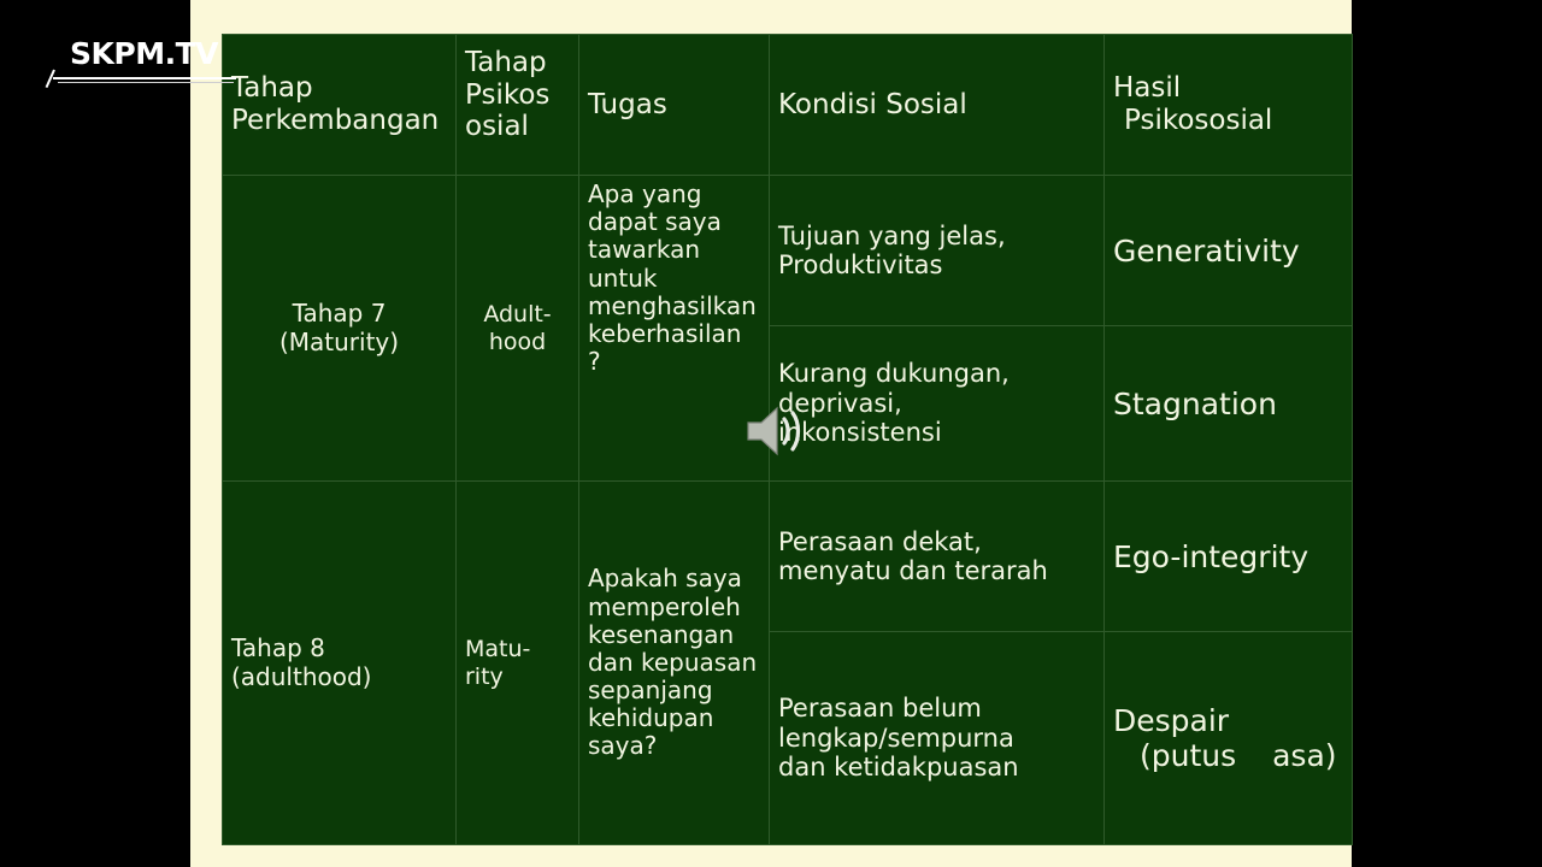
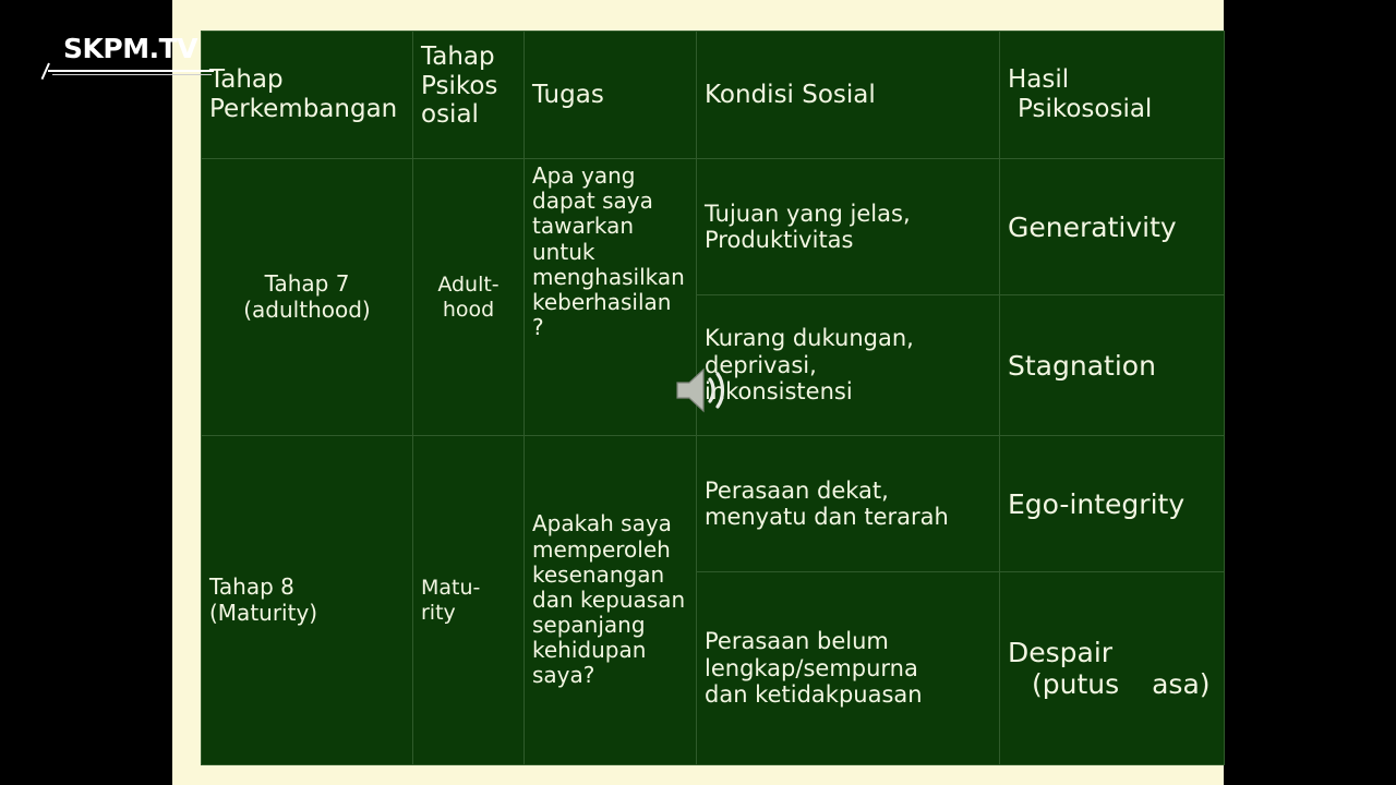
  SKPM.TV
  Tahap Perkembangan	Tahap Psikos osial	Tugas	Kondisi Sosial	Hasil Psikososial
- Tahap 7 (Maturity)	Adult- hood	Apa yang dapat saya tawarkan untuk menghasilkan keberhasilan ?	Tujuan yang jelas, Produktivitas	Generativity
+ Tahap 7 (adulthood)	Adult- hood	Apa yang dapat saya tawarkan untuk menghasilkan keberhasilan ?	Tujuan yang jelas, Produktivitas	Generativity
  Kurang dukungan, deprivasi, inkonsistensi	Stagnation
- Tahap 8 (adulthood)	Matu- rity	Apakah saya memperoleh kesenangan dan kepuasan sepanjang kehidupan saya?	Perasaan dekat, menyatu dan terarah	Ego-integrity
+ Tahap 8 (Maturity)	Matu- rity	Apakah saya memperoleh kesenangan dan kepuasan sepanjang kehidupan saya?	Perasaan dekat, menyatu dan terarah	Ego-integrity
  Perasaan belum lengkap/sempurna dan ketidakpuasan	Despair (putus asa)
